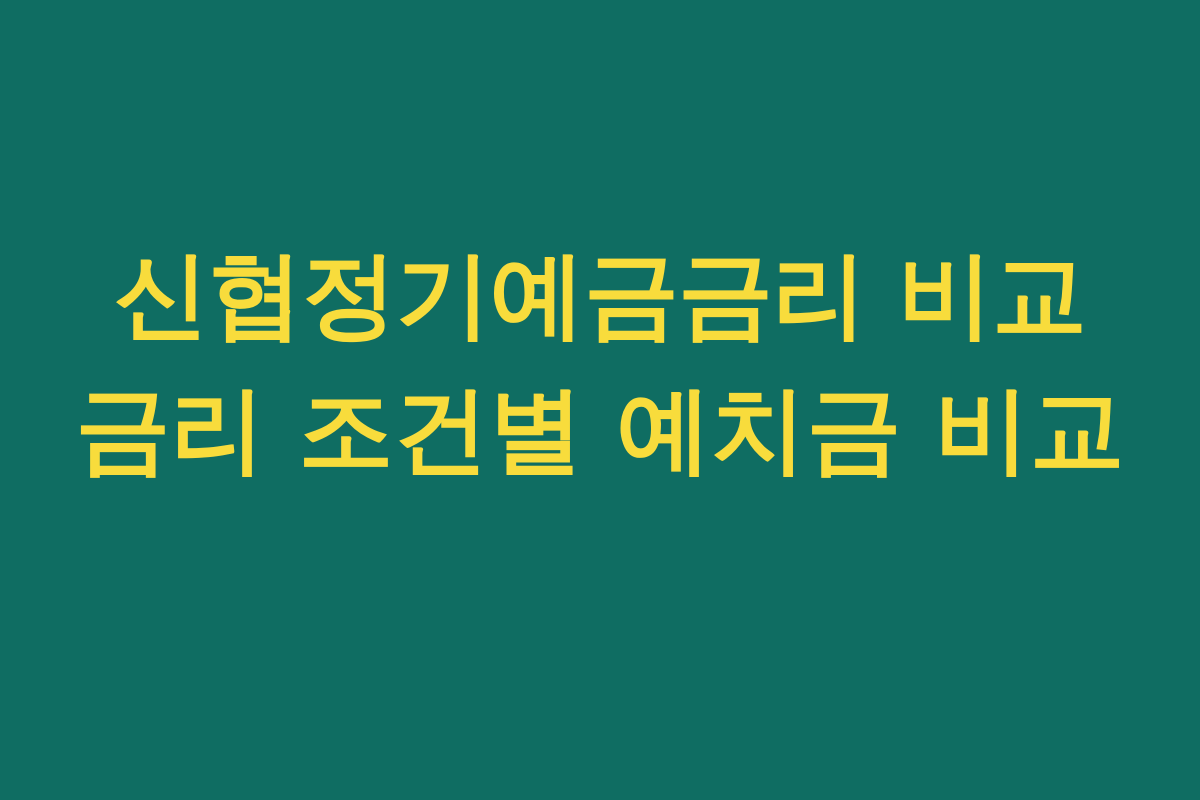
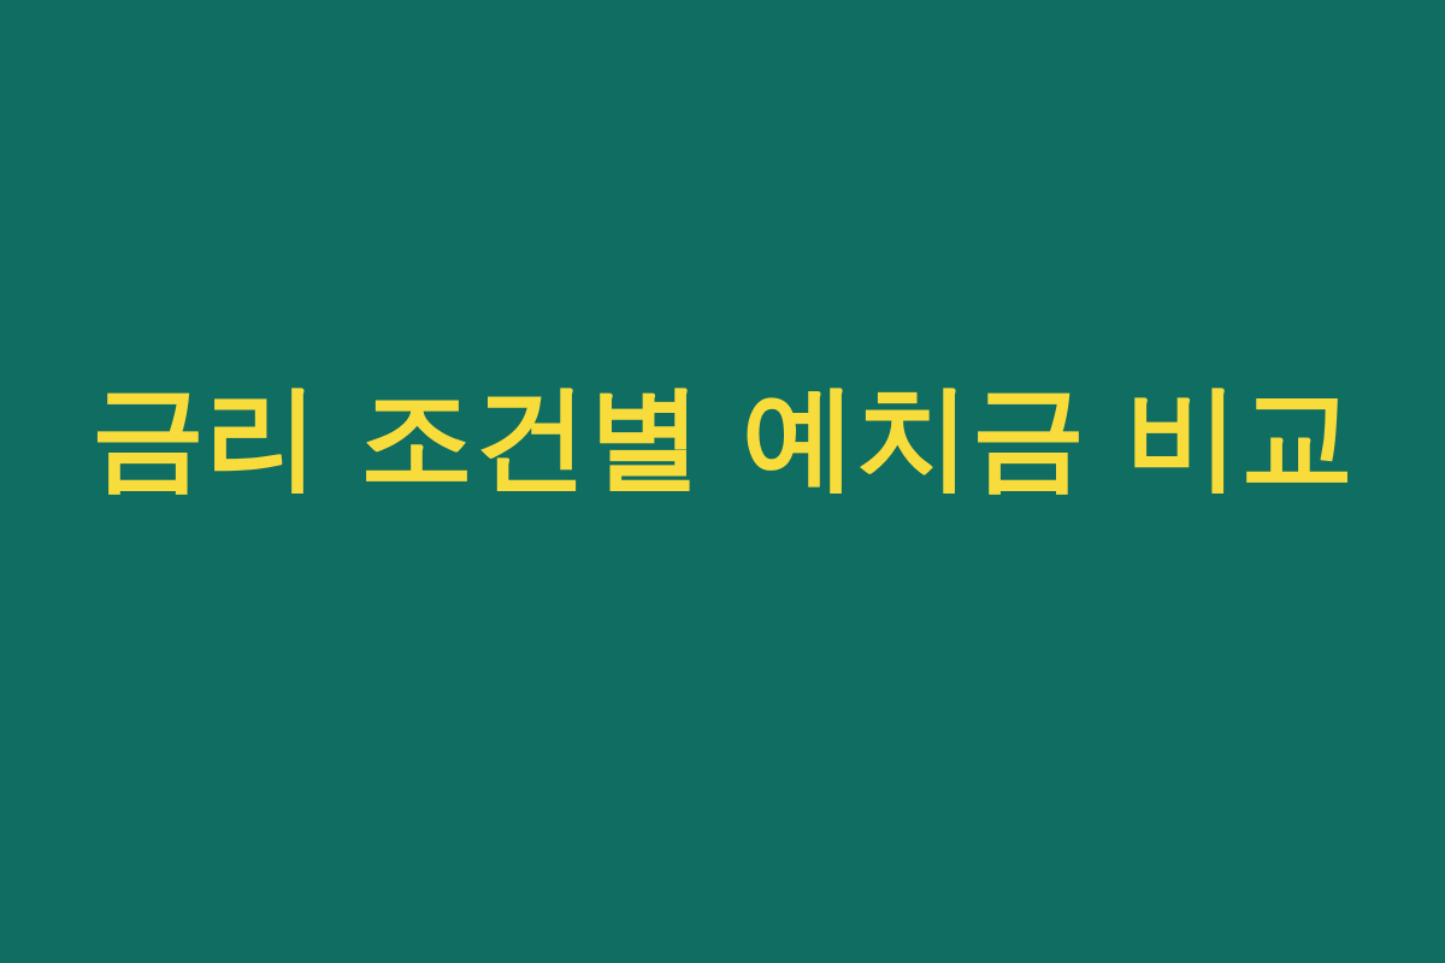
- 신협정기예금금리 비교
  금리 조건별 예치금 비교
